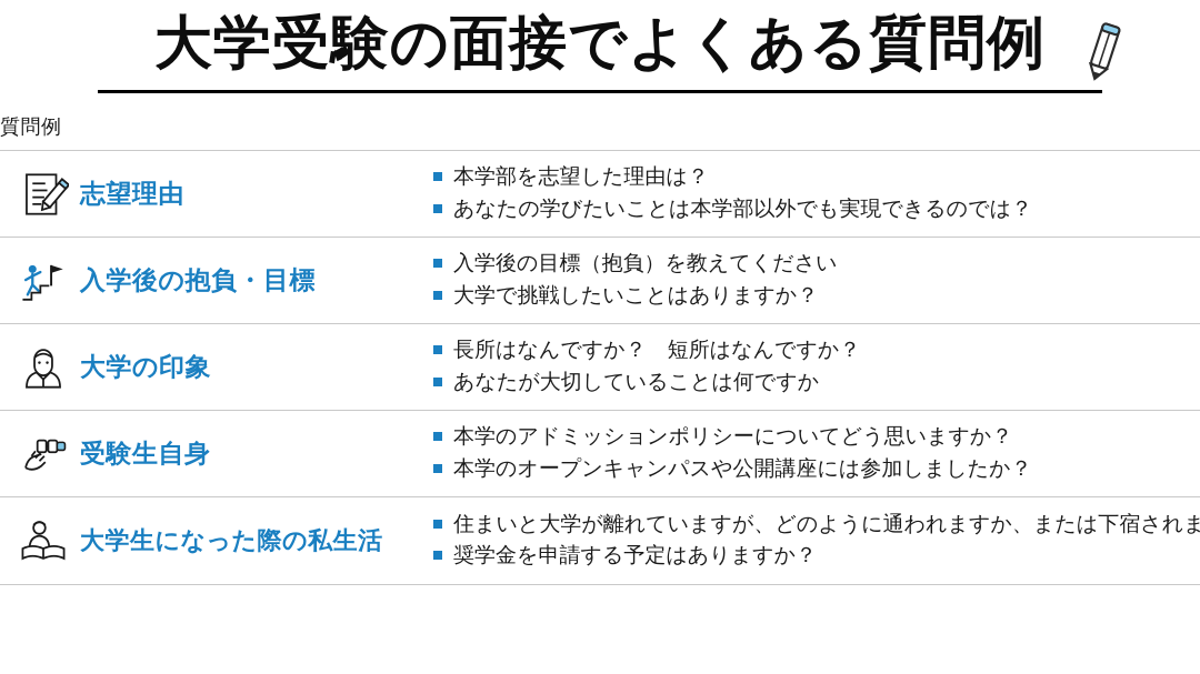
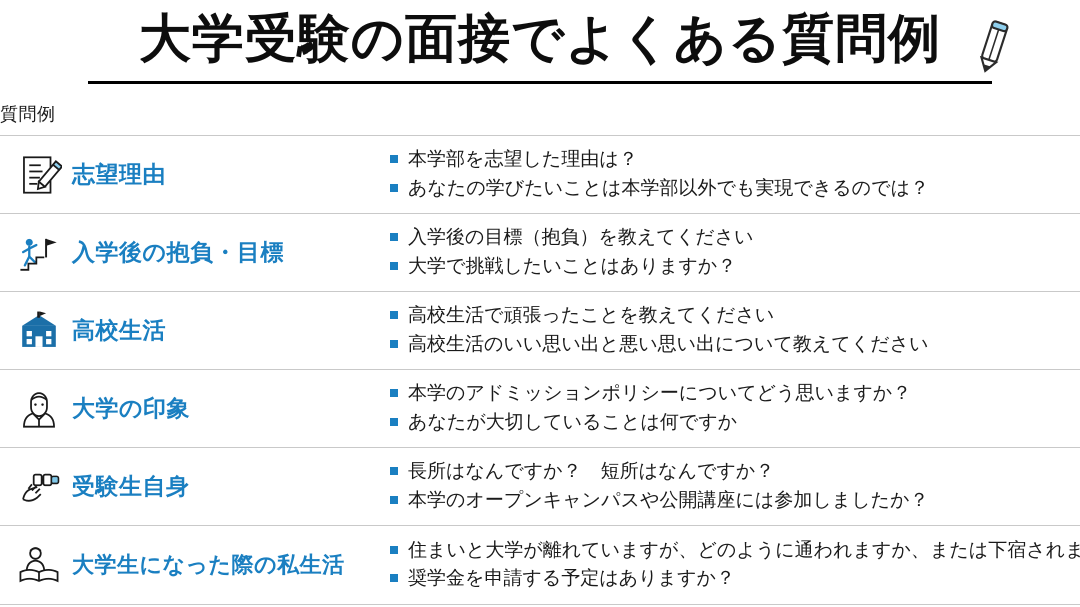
  大学受験の面接でよくある質問例
  質問例
  志望理由
  本学部を志望した理由は？
  あなたの学びたいことは本学部以外でも実現できるのでは？
  入学後の抱負・目標
  入学後の目標（抱負）を教えてください
  大学で挑戦したいことはありますか？
+ 高校生活
+ 高校生活で頑張ったことを教えてください
+ 高校生活のいい思い出と悪い思い出について教えてください
  大学の印象
- 長所はなんですか？ 短所はなんですか？
+ 本学のアドミッションポリシーについてどう思いますか？
  あなたが大切していることは何ですか
  受験生自身
- 本学のアドミッションポリシーについてどう思いますか？
+ 長所はなんですか？ 短所はなんですか？
  本学のオープンキャンパスや公開講座には参加しましたか？
  大学生になった際の私生活
  住まいと大学が離れていますが、どのように通われますか、または下宿されま
  奨学金を申請する予定はありますか？
